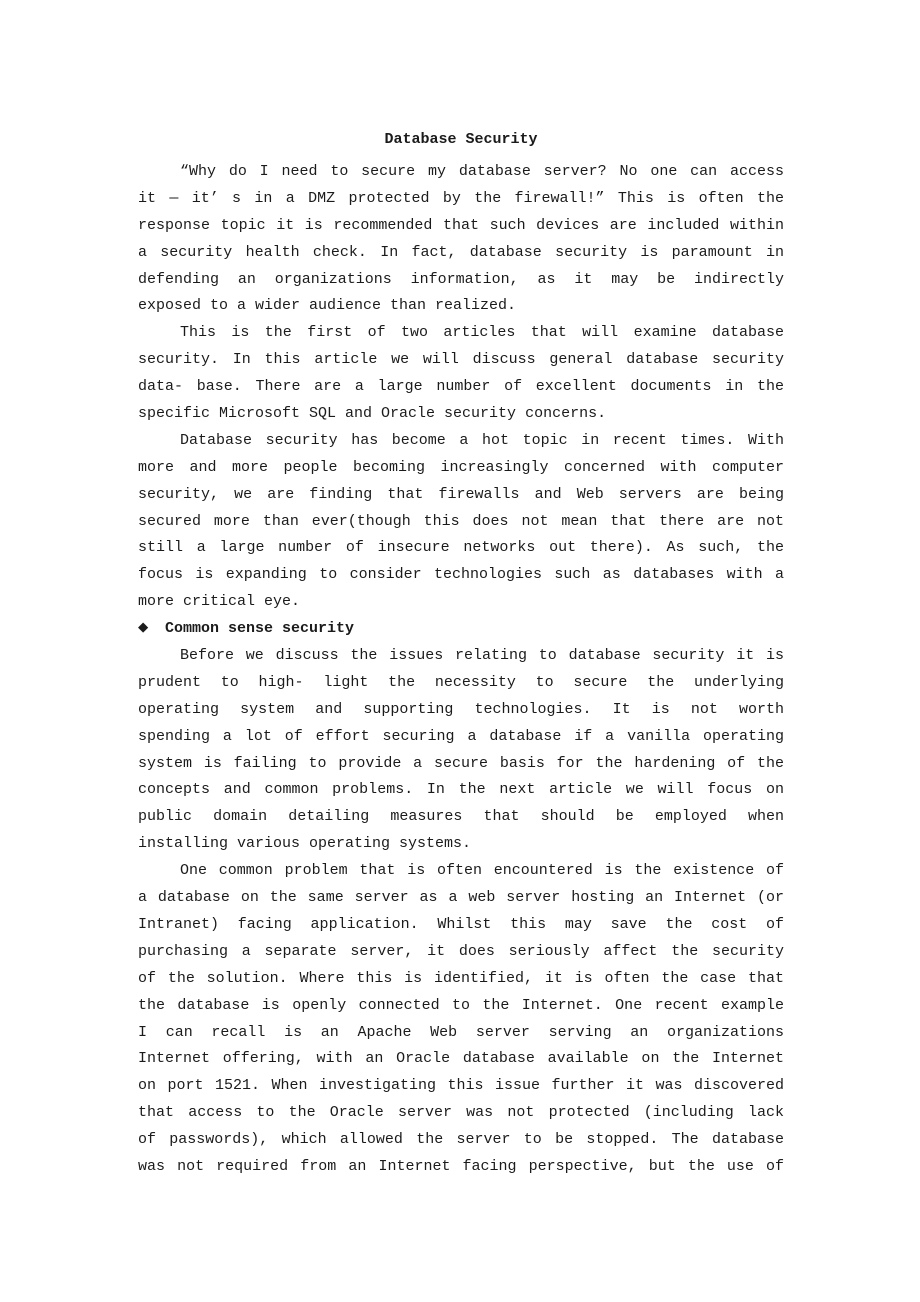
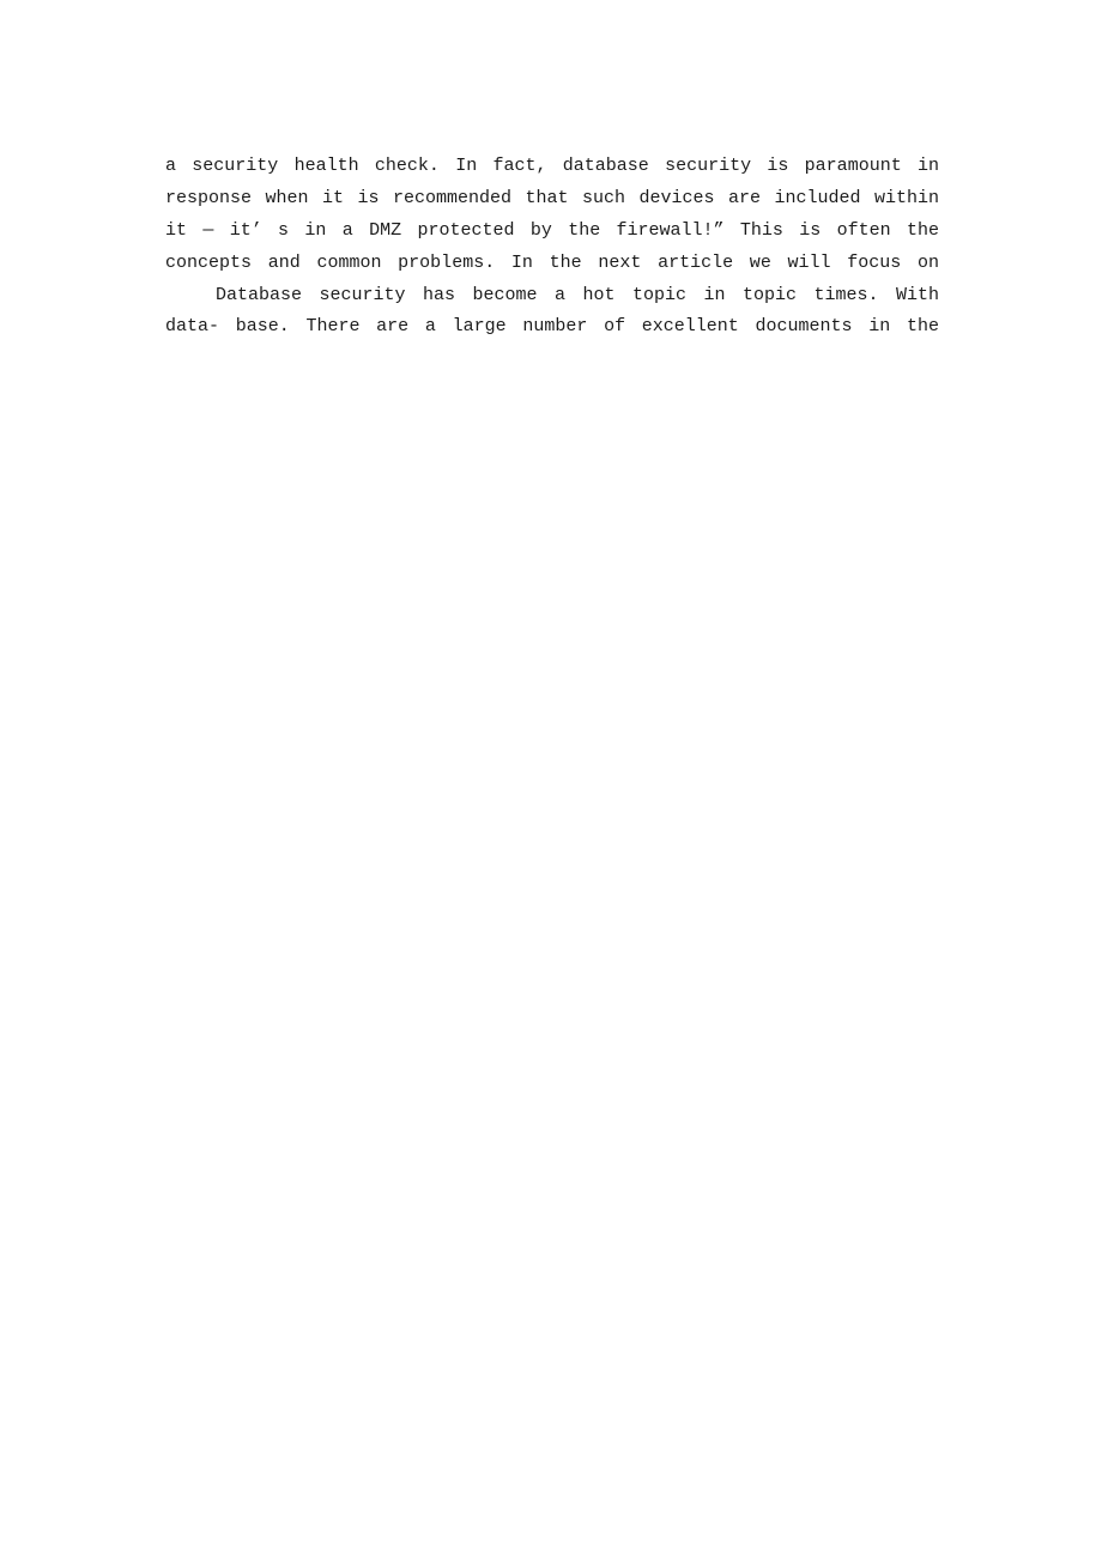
- Database Security
- “Why do I need to secure my database server? No one can access
- it — it’ s in a DMZ protected by the firewall!” This is often the
+ a security health check. In fact, database security is paramount in
- response topic it is recommended that such devices are included within
+ response when it is recommended that such devices are included within
- a security health check. In fact, database security is paramount in
+ it — it’ s in a DMZ protected by the firewall!” This is often the
- defending an organizations information, as it may be indirectly
- exposed to a wider audience than realized.
- This is the first of two articles that will examine database
- security. In this article we will discuss general database security
- data- base. There are a large number of excellent documents in the
+ concepts and common problems. In the next article we will focus on
- specific Microsoft SQL and Oracle security concerns.
- Database security has become a hot topic in recent times. With
+ Database security has become a hot topic in topic times. With
- more and more people becoming increasingly concerned with computer
- security, we are finding that firewalls and Web servers are being
- secured more than ever(though this does not mean that there are not
- still a large number of insecure networks out there). As such, the
- focus is expanding to consider technologies such as databases with a
- more critical eye.
- ◆ Common sense security
- Before we discuss the issues relating to database security it is
- prudent to high- light the necessity to secure the underlying
- operating system and supporting technologies. It is not worth
- spending a lot of effort securing a database if a vanilla operating
- system is failing to provide a secure basis for the hardening of the
- concepts and common problems. In the next article we will focus on
+ data- base. There are a large number of excellent documents in the
- public domain detailing measures that should be employed when
- installing various operating systems.
- One common problem that is often encountered is the existence of
- a database on the same server as a web server hosting an Internet (or
- Intranet) facing application. Whilst this may save the cost of
- purchasing a separate server, it does seriously affect the security
- of the solution. Where this is identified, it is often the case that
- the database is openly connected to the Internet. One recent example
- I can recall is an Apache Web server serving an organizations
- Internet offering, with an Oracle database available on the Internet
- on port 1521. When investigating this issue further it was discovered
- that access to the Oracle server was not protected (including lack
- of passwords), which allowed the server to be stopped. The database
- was not required from an Internet facing perspective, but the use of
